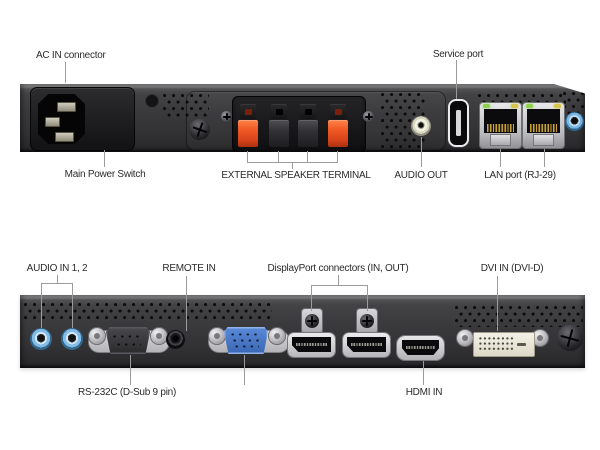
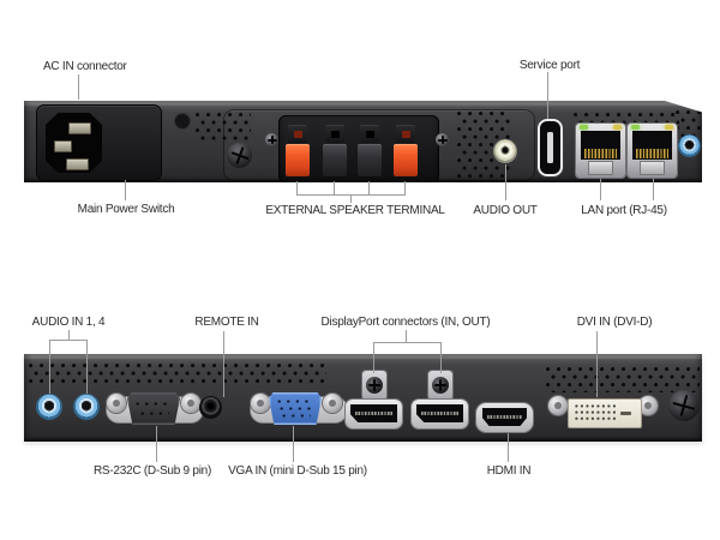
  AC IN connector
  Service port
  Main Power Switch
  EXTERNAL SPEAKER TERMINAL
  AUDIO OUT
- LAN port (RJ-29)
+ LAN port (RJ-45)
- AUDIO IN 1, 2
+ AUDIO IN 1, 4
  REMOTE IN
  DisplayPort connectors (IN, OUT)
  DVI IN (DVI-D)
  RS-232C (D-Sub 9 pin)
+ VGA IN (mini D-Sub 15 pin)
  HDMI IN
